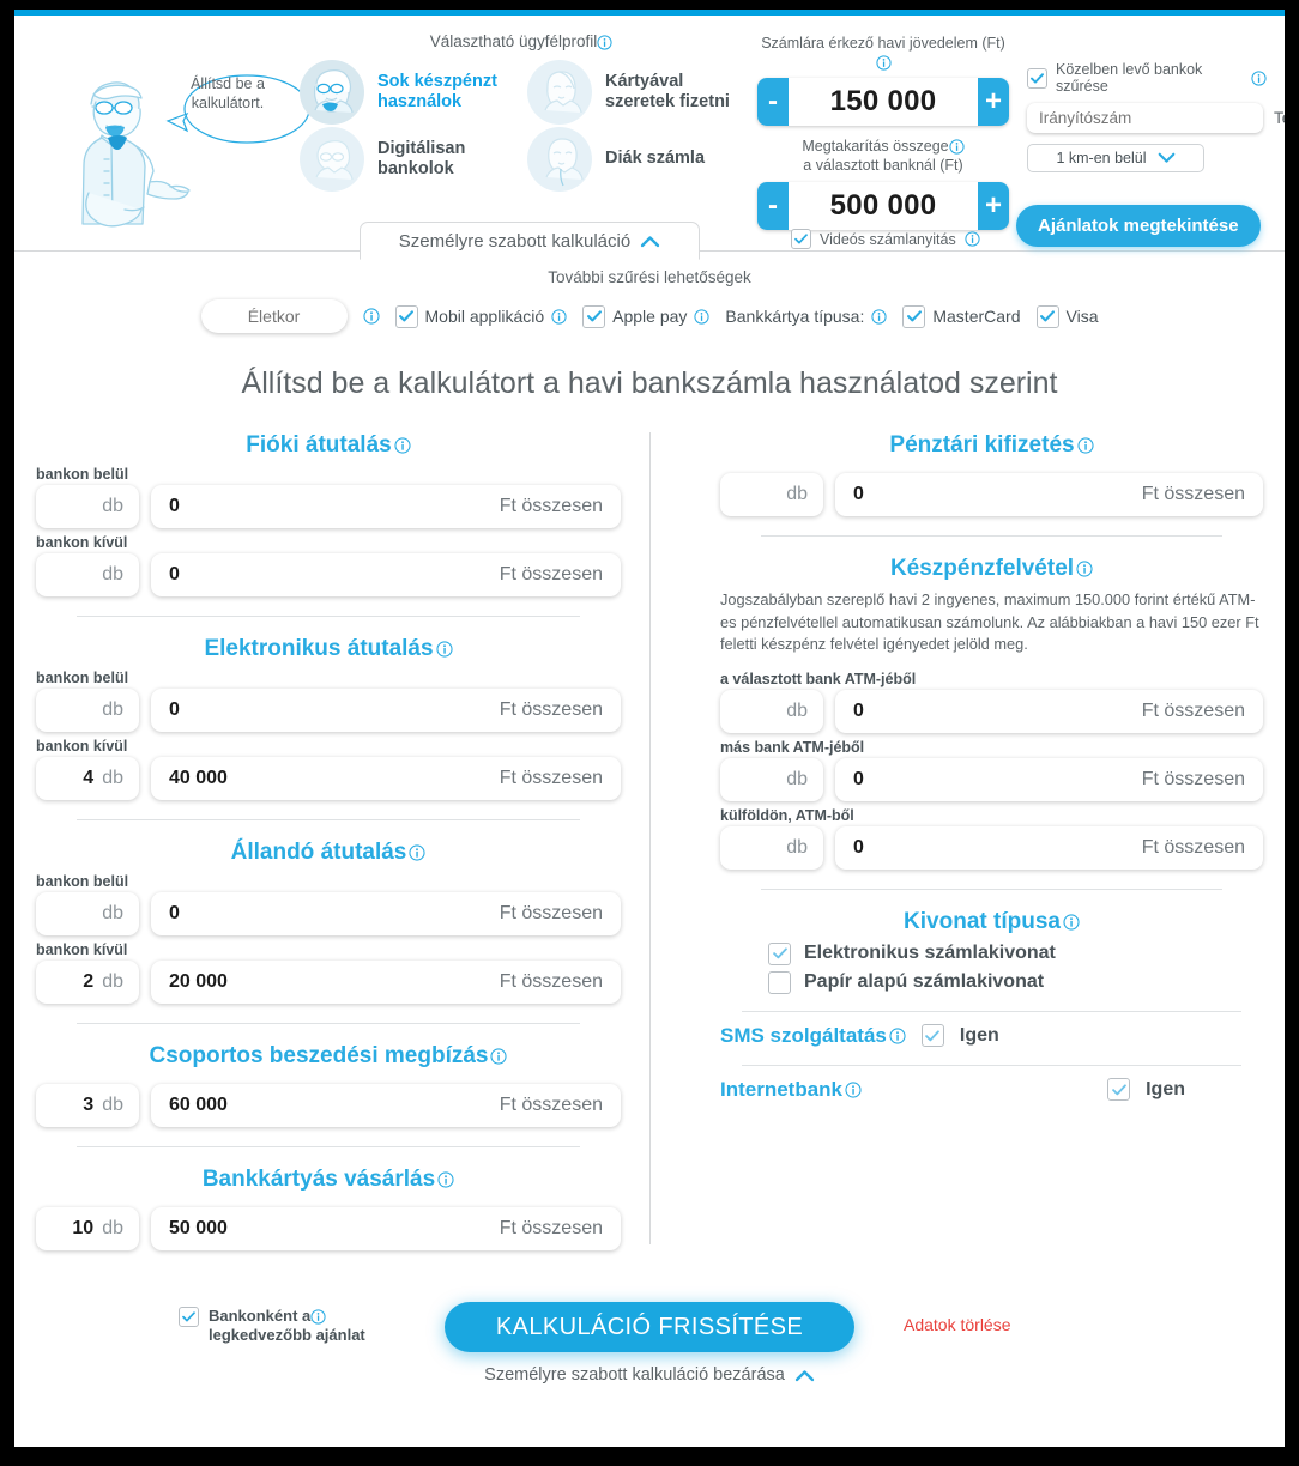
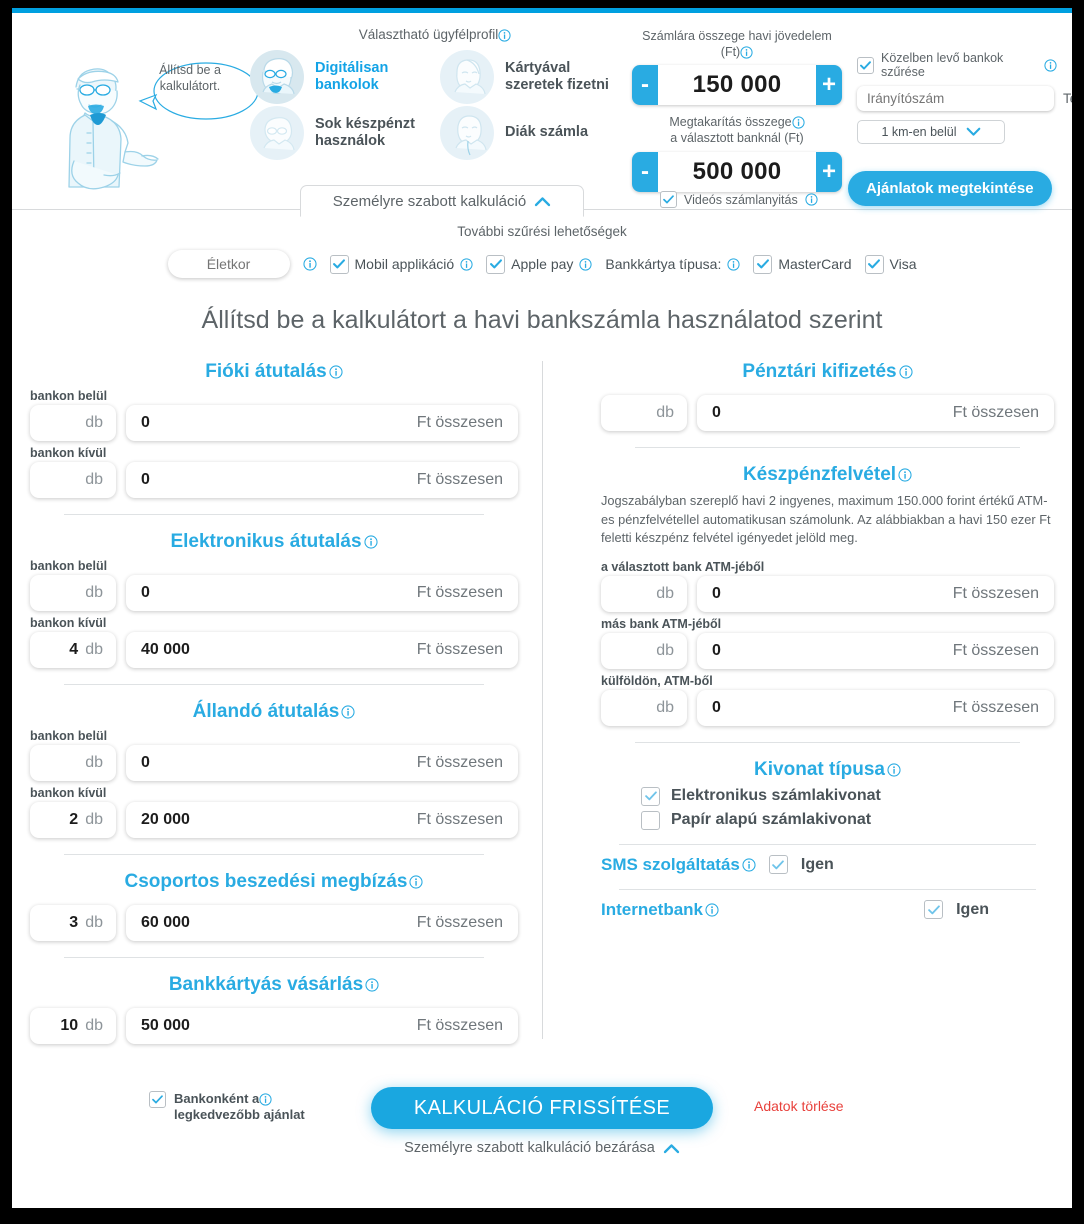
  Állítsd be a kalkulátort.
  Választható ügyfélprofil
- Sok készpénzt használok
+ Digitálisan bankolok
  Kártyával szeretek fizetni
- Digitálisan bankolok
+ Sok készpénzt használok
  Diák számla
  Személyre szabott kalkuláció
- Számlára érkező havi jövedelem (Ft)
+ Számlára összege havi jövedelem (Ft)
  -
  150 000
  +
  Megtakarítás összege
  a választott banknál (Ft)
  -
  500 000
  +
  Videós számlanyitás
  Közelben levő bankok szűrése
  Irányítószám
  1 km-en belül
  Ajánlatok megtekintése
  További szűrési lehetőségek
  Életkor
  Mobil applikáció
  Apple pay
  Bankkártya típusa:
  MasterCard
  Visa
  Állítsd be a kalkulátort a havi bankszámla használatod szerint
  Fióki átutalás
  bankon belül
  db
  0
  Ft összesen
  bankon kívül
  db
  0
  Ft összesen
  Elektronikus átutalás
  bankon belül
  db
  0
  Ft összesen
  bankon kívül
  4
  db
  40 000
  Ft összesen
  Állandó átutalás
  bankon belül
  db
  0
  Ft összesen
  bankon kívül
  2
  db
  20 000
  Ft összesen
  Csoportos beszedési megbízás
  3
  db
  60 000
  Ft összesen
  Bankkártyás vásárlás
  10
  db
  50 000
  Ft összesen
  Pénztári kifizetés
  db
  0
  Ft összesen
  Készpénzfelvétel
  Jogszabályban szereplő havi 2 ingyenes, maximum 150.000 forint értékű ATM-es pénzfelvétellel automatikusan számolunk. Az alábbiakban a havi 150 ezer Ft feletti készpénz felvétel igényedet jelöld meg.
  a választott bank ATM-jéből
  db
  0
  Ft összesen
  más bank ATM-jéből
  db
  0
  Ft összesen
  külföldön, ATM-ből
  db
  0
  Ft összesen
  Kivonat típusa
  Elektronikus számlakivonat
  Papír alapú számlakivonat
  SMS szolgáltatás
  Igen
  Internetbank
  Igen
  Bankonként a
  legkedvezőbb ajánlat
  KALKULÁCIÓ FRISSÍTÉSE
  Adatok törlése
  Személyre szabott kalkuláció bezárása
